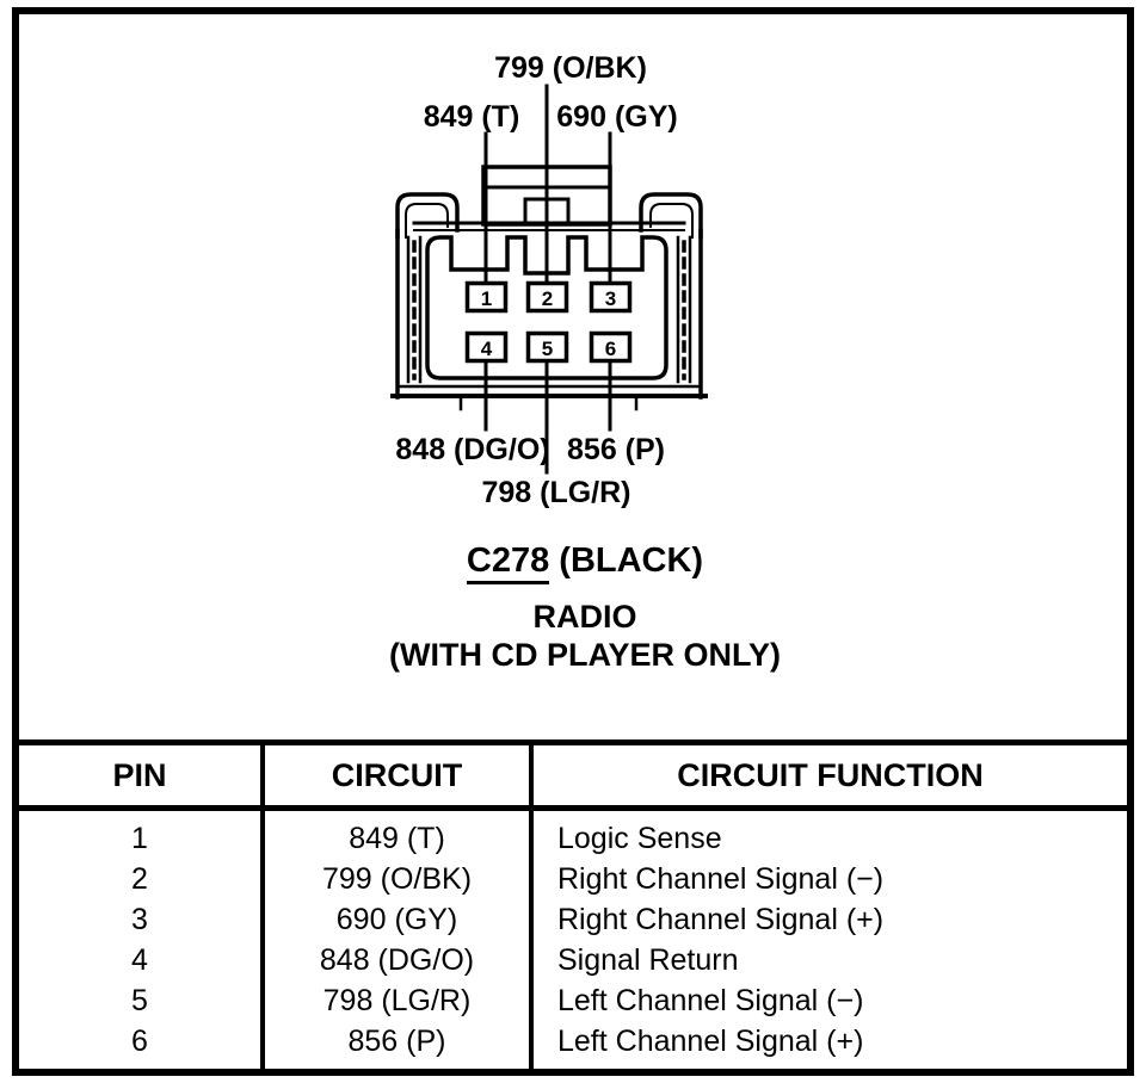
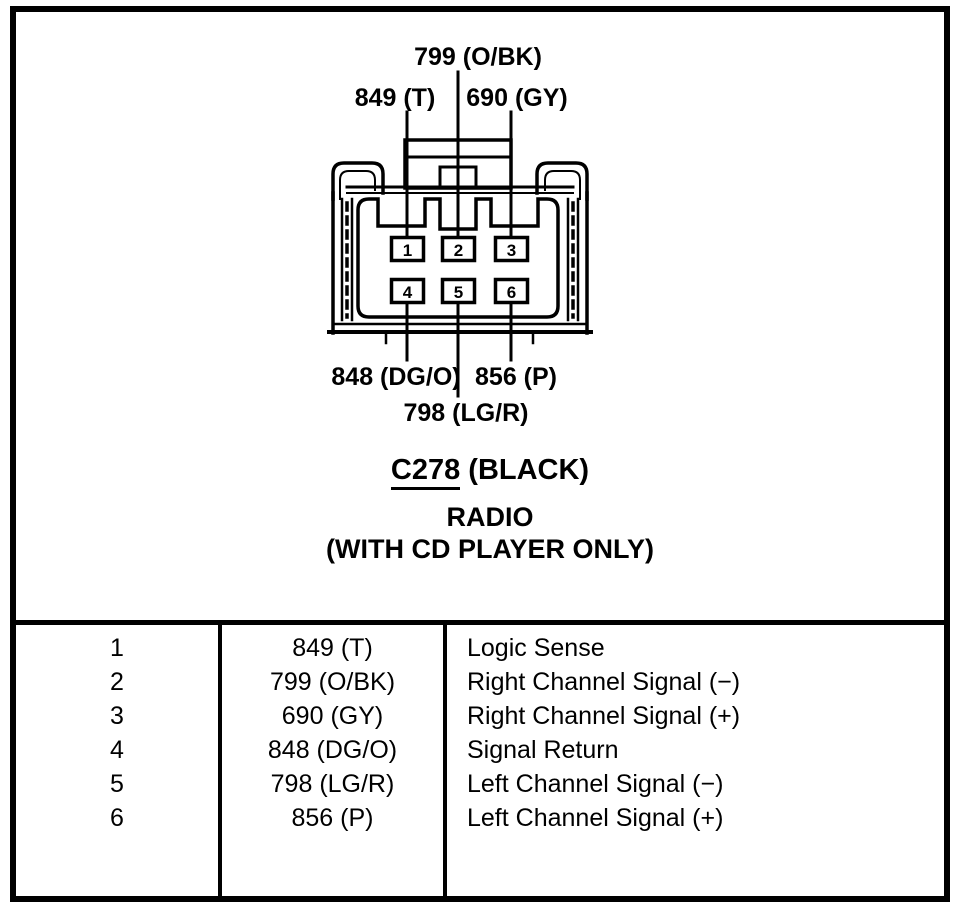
  1
  2
  3
  4
  5
  6
  799 (O/BK)
  849 (T)
  690 (GY)
  848 (DG/O)
  856 (P)
  798 (LG/R)
  C278 (BLACK)
  RADIO
  (WITH CD PLAYER ONLY)
- PIN
- CIRCUIT
- CIRCUIT FUNCTION
  1
  849 (T)
  Logic Sense
  2
  799 (O/BK)
  Right Channel Signal (−)
  3
  690 (GY)
  Right Channel Signal (+)
  4
  848 (DG/O)
  Signal Return
  5
  798 (LG/R)
  Left Channel Signal (−)
  6
  856 (P)
  Left Channel Signal (+)
